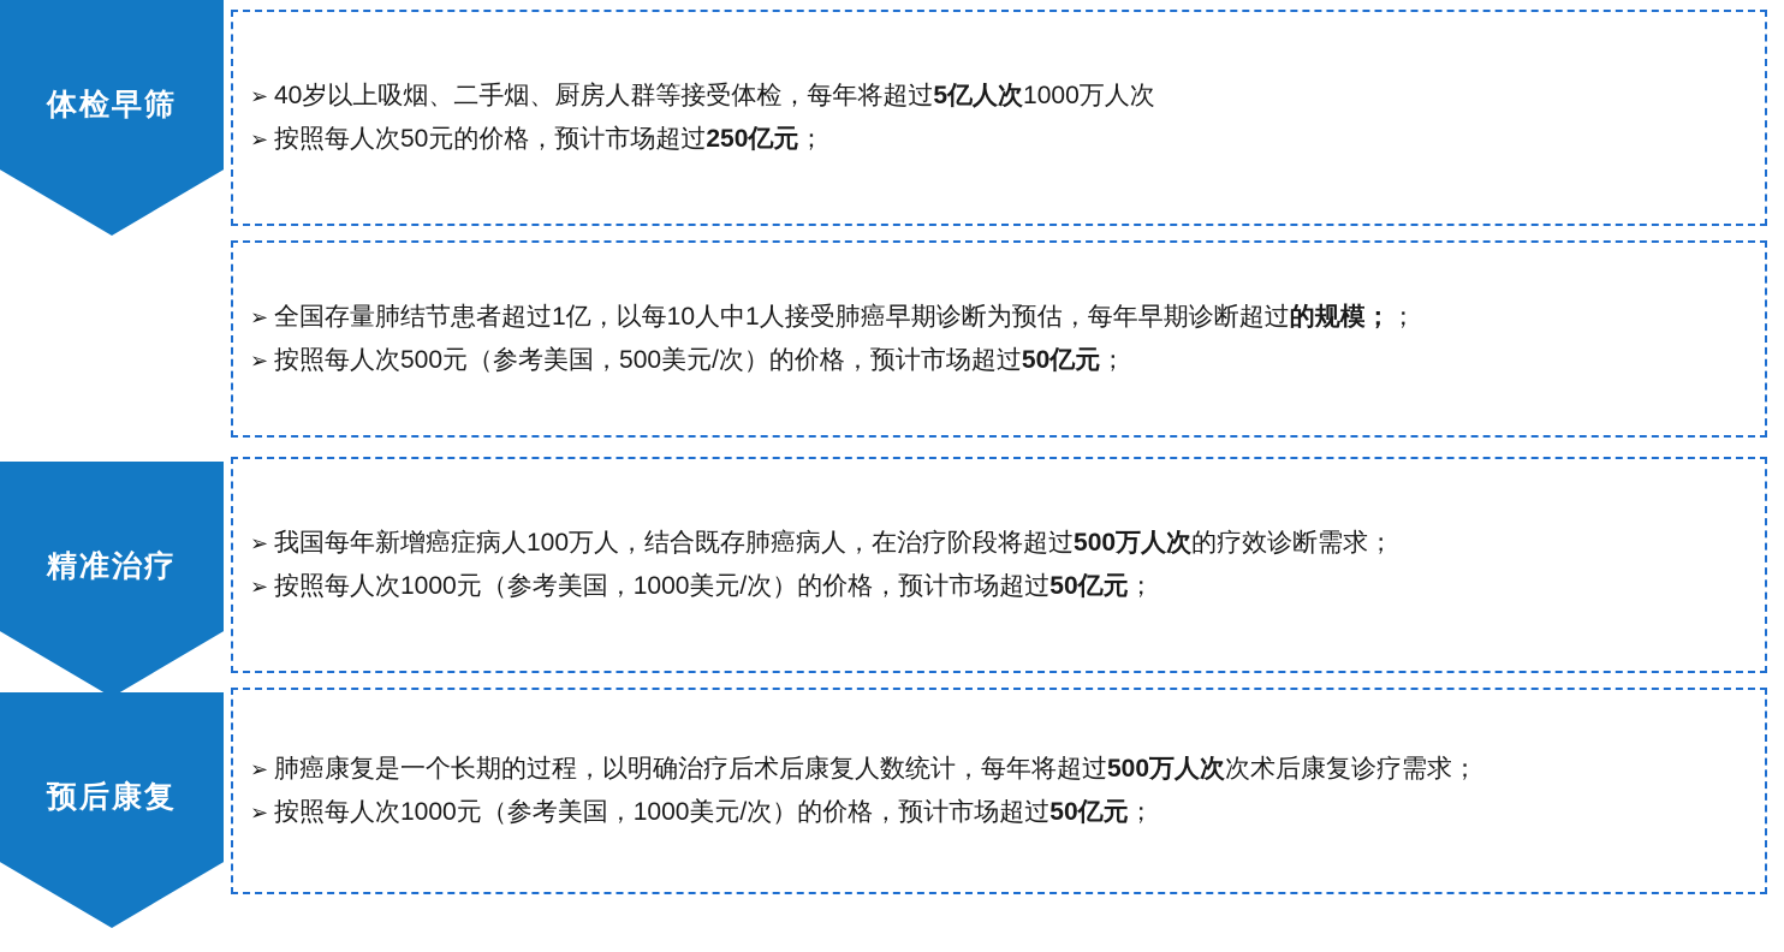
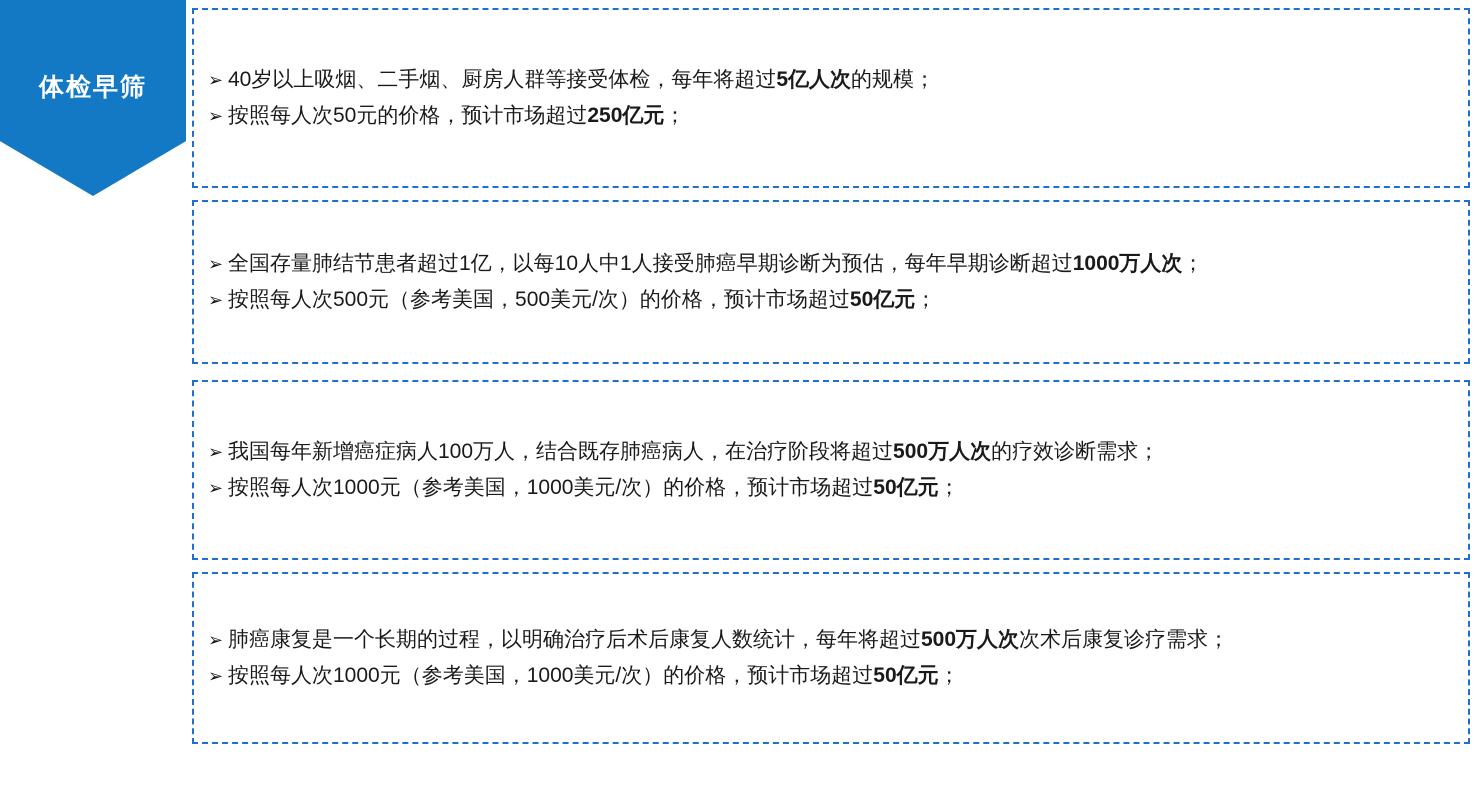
  体检早筛
- 精准治疗
- 预后康复
  ➢
- 40岁以上吸烟、二手烟、厨房人群等接受体检，每年将超过5亿人次1000万人次
+ 40岁以上吸烟、二手烟、厨房人群等接受体检，每年将超过5亿人次的规模；
  ➢
  按照每人次50元的价格，预计市场超过250亿元；
  ➢
- 全国存量肺结节患者超过1亿，以每10人中1人接受肺癌早期诊断为预估，每年早期诊断超过的规模；；
+ 全国存量肺结节患者超过1亿，以每10人中1人接受肺癌早期诊断为预估，每年早期诊断超过1000万人次；
  ➢
  按照每人次500元（参考美国，500美元/次）的价格，预计市场超过50亿元；
  ➢
  我国每年新增癌症病人100万人，结合既存肺癌病人，在治疗阶段将超过500万人次的疗效诊断需求；
  ➢
  按照每人次1000元（参考美国，1000美元/次）的价格，预计市场超过50亿元；
  ➢
  肺癌康复是一个长期的过程，以明确治疗后术后康复人数统计，每年将超过500万人次次术后康复诊疗需求；
  ➢
  按照每人次1000元（参考美国，1000美元/次）的价格，预计市场超过50亿元；
